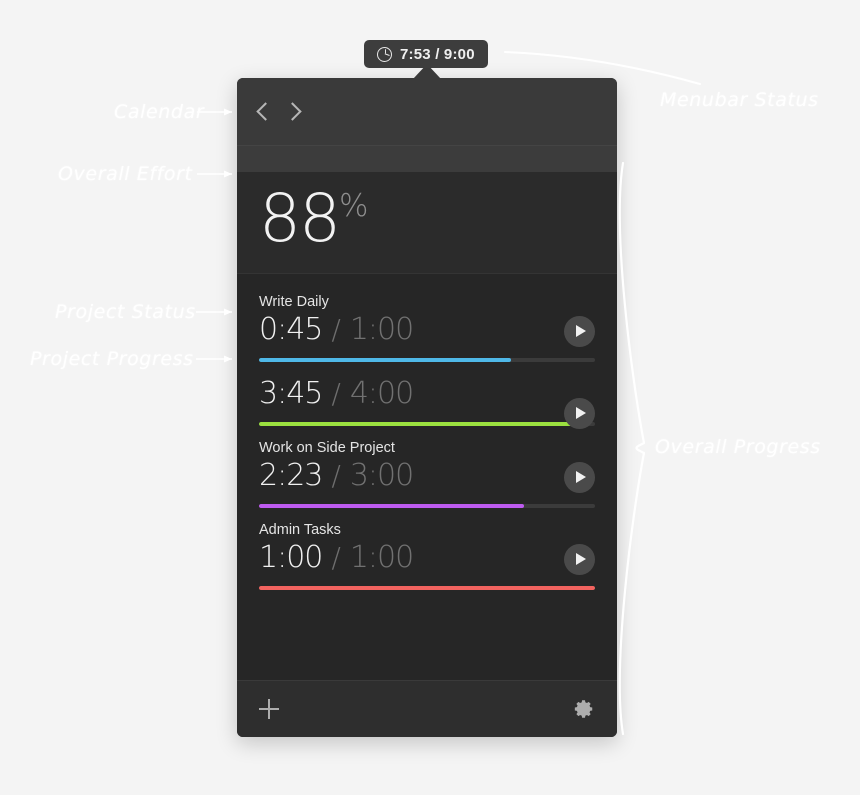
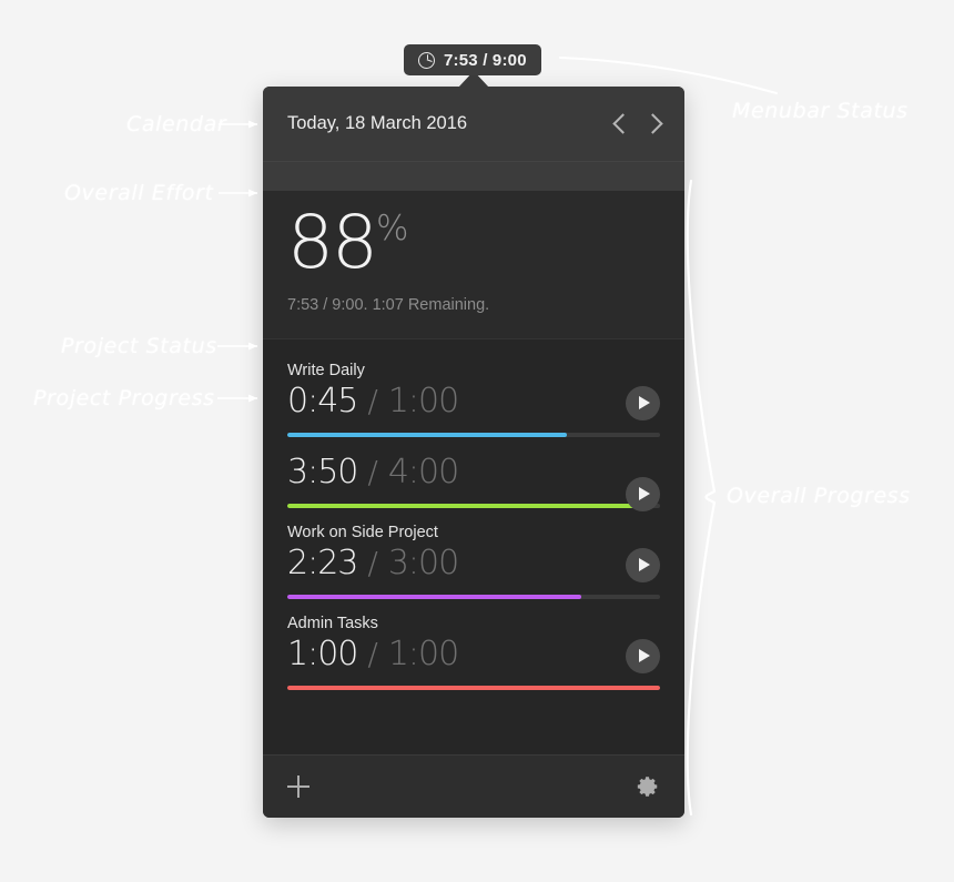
  7:53 / 9:00
+ Today, 18 March 2016
  88
  %
+ 7:53 / 9:00. 1:07 Remaining.
  Write Daily
  0:45
  /
  1:00
- 3:45
+ 3:50
  /
  4:00
  Work on Side Project
  2:23
  /
  3:00
  Admin Tasks
  1:00
  /
  1:00
